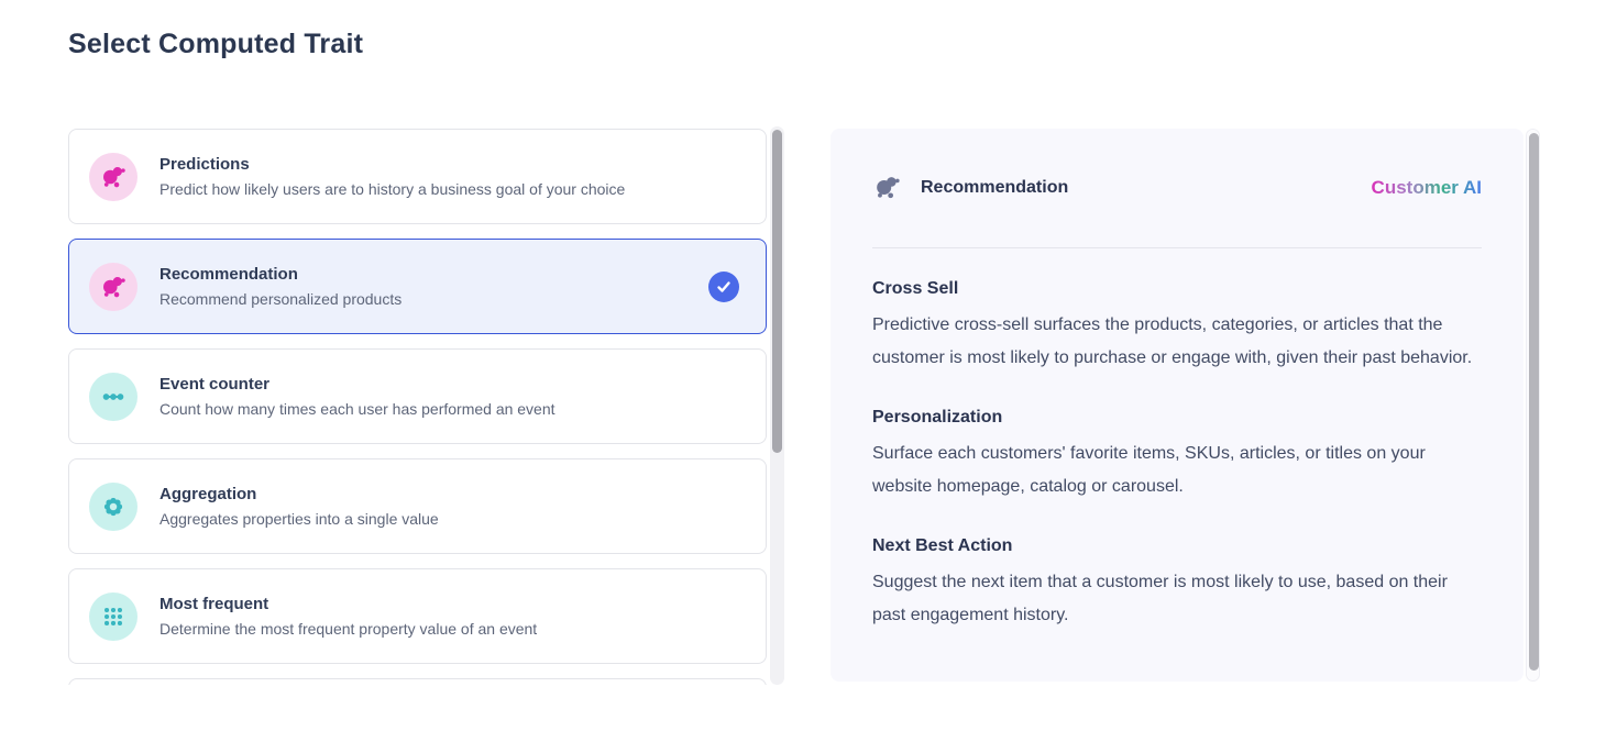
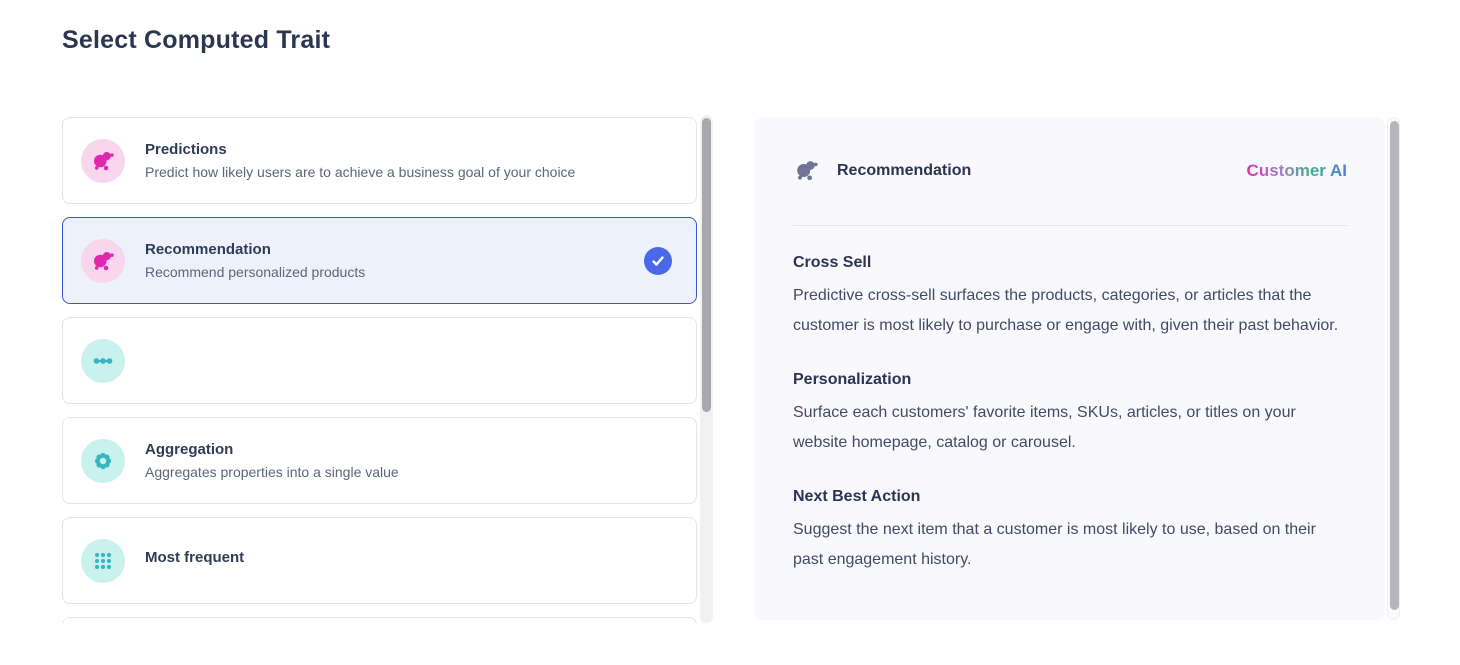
  Select Computed Trait
  Predictions
- Predict how likely users are to history a business goal of your choice
+ Predict how likely users are to achieve a business goal of your choice
  Recommendation
  Recommend personalized products
- Event counter
- Count how many times each user has performed an event
  Aggregation
  Aggregates properties into a single value
  Most frequent
- Determine the most frequent property value of an event
  Recommendation
  Customer AI
  Cross Sell
  Predictive cross-sell surfaces the products, categories, or articles that the customer is most likely to purchase or engage with, given their past behavior.
  Personalization
  Surface each customers' favorite items, SKUs, articles, or titles on your website homepage, catalog or carousel.
  Next Best Action
  Suggest the next item that a customer is most likely to use, based on their past engagement history.
